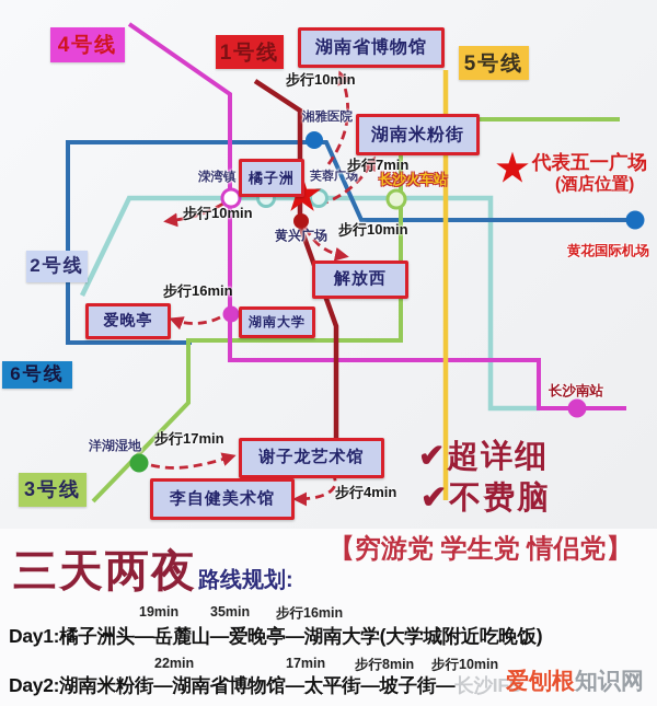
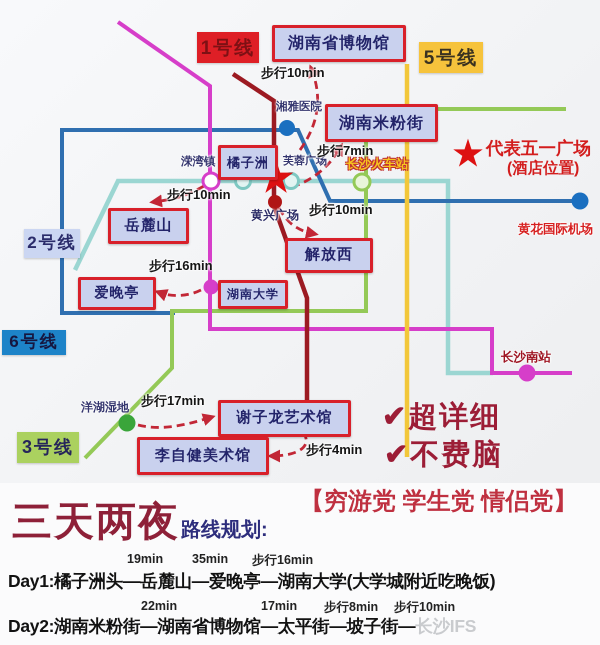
  ★
- 4号线
  1号线
  5号线
  2号线
  6号线
  3号线
  湖南省博物馆
  湖南米粉街
  橘子洲
+ 岳麓山
  解放西
  爱晚亭
  湖南大学
  谢子龙艺术馆
  李自健美术馆
  湘雅医院
  溁湾镇
  芙蓉广场
  黄兴广场
  长沙火车站
  黄花国际机场
  长沙南站
  洋湖湿地
  步行10min
  步行7min
  步行10min
  步行10min
  步行16min
  步行17min
  步行4min
  代表五一广场
  (酒店位置)
  ✔超详细
  ✔不费脑
  【穷游党 学生党 情侣党】
  三天两夜
  路线规划:
  19min
  35min
  步行16min
  Day1:橘子洲头—岳麓山—爱晚亭—湖南大学(大学城附近吃晚饭)
  22min
  17min
  步行8min
  步行10min
  Day2:湖南米粉街—湖南省博物馆—太平街—坡子街—长沙IFS
- 爱刨根知识网
